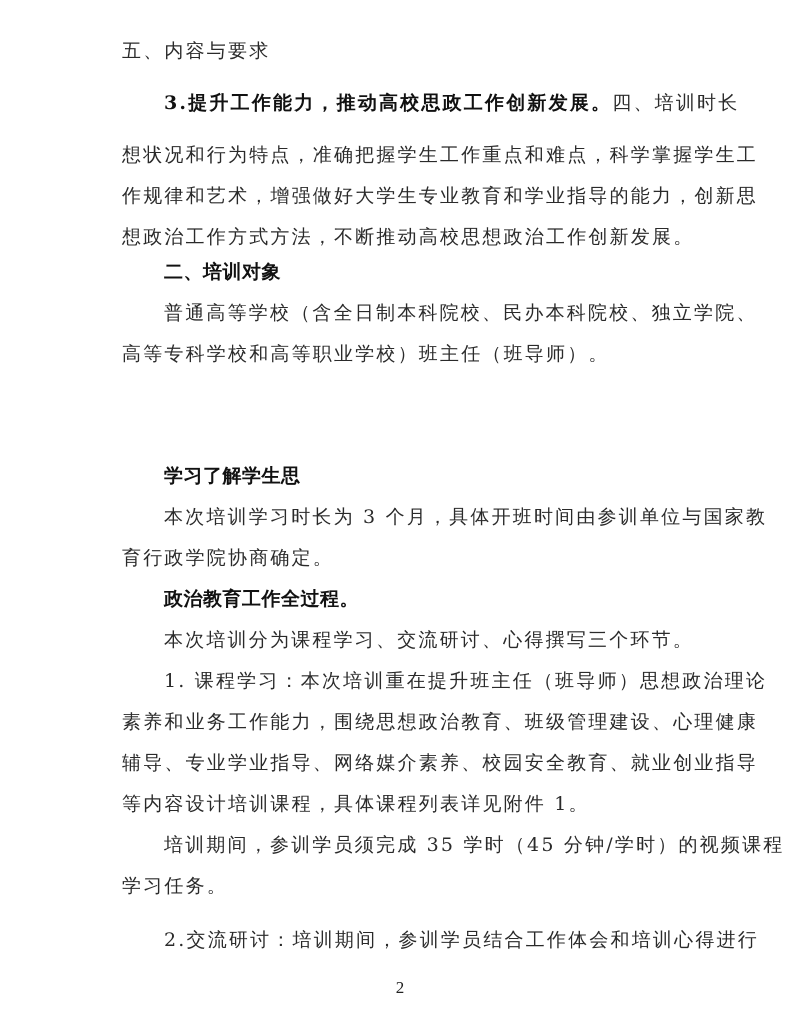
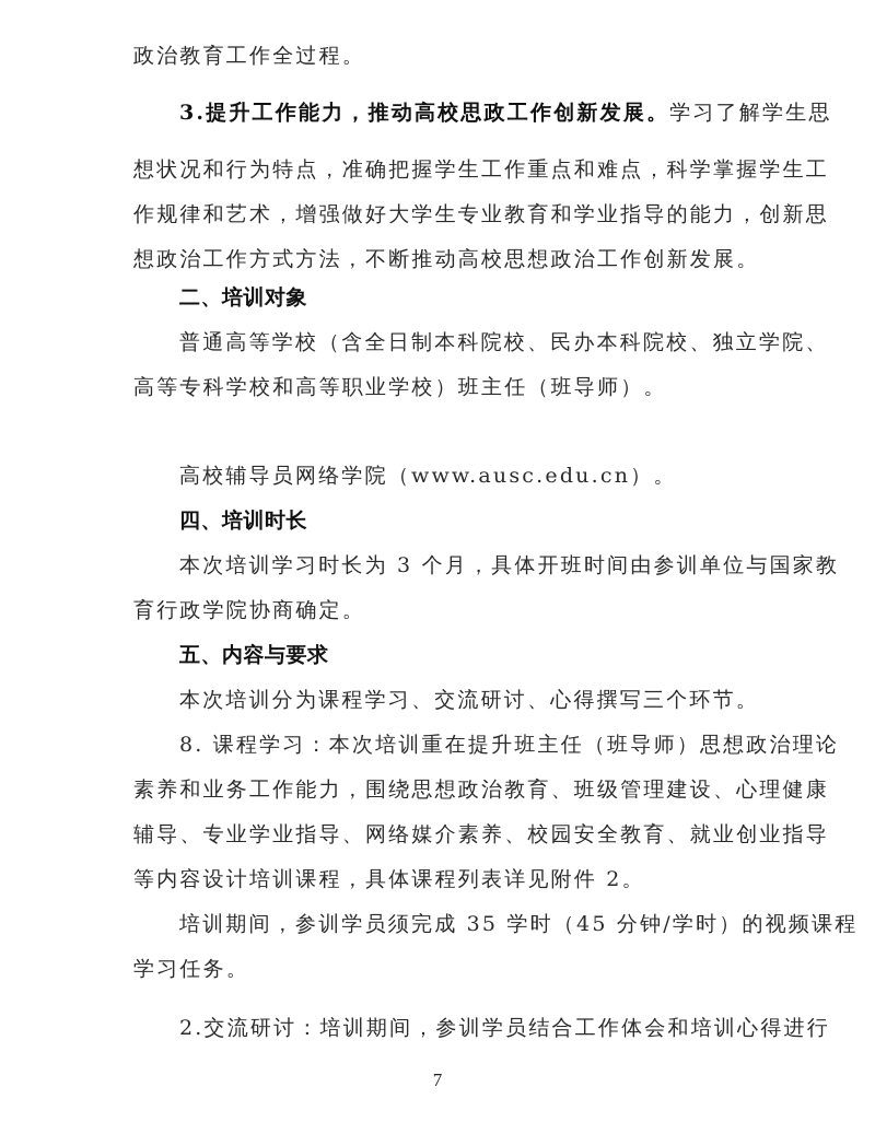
- 五、内容与要求
+ 政治教育工作全过程。
- 3.提升工作能力，推动高校思政工作创新发展。四、培训时长
+ 3.提升工作能力，推动高校思政工作创新发展。学习了解学生思
  想状况和行为特点，准确把握学生工作重点和难点，科学掌握学生工
  作规律和艺术，增强做好大学生专业教育和学业指导的能力，创新思
  想政治工作方式方法，不断推动高校思想政治工作创新发展。
  二、培训对象
  普通高等学校（含全日制本科院校、民办本科院校、独立学院、
  高等专科学校和高等职业学校）班主任（班导师）。
+ 高校辅导员网络学院（www.ausc.edu.cn）。
- 学习了解学生思
+ 四、培训时长
  本次培训学习时长为 3 个月，具体开班时间由参训单位与国家教
  育行政学院协商确定。
- 政治教育工作全过程。
+ 五、内容与要求
  本次培训分为课程学习、交流研讨、心得撰写三个环节。
- 1. 课程学习：本次培训重在提升班主任（班导师）思想政治理论
+ 8. 课程学习：本次培训重在提升班主任（班导师）思想政治理论
  素养和业务工作能力，围绕思想政治教育、班级管理建设、心理健康
  辅导、专业学业指导、网络媒介素养、校园安全教育、就业创业指导
- 等内容设计培训课程，具体课程列表详见附件 1。
+ 等内容设计培训课程，具体课程列表详见附件 2。
  培训期间，参训学员须完成 35 学时（45 分钟/学时）的视频课程
  学习任务。
  2.交流研讨：培训期间，参训学员结合工作体会和培训心得进行
- 2
+ 7
